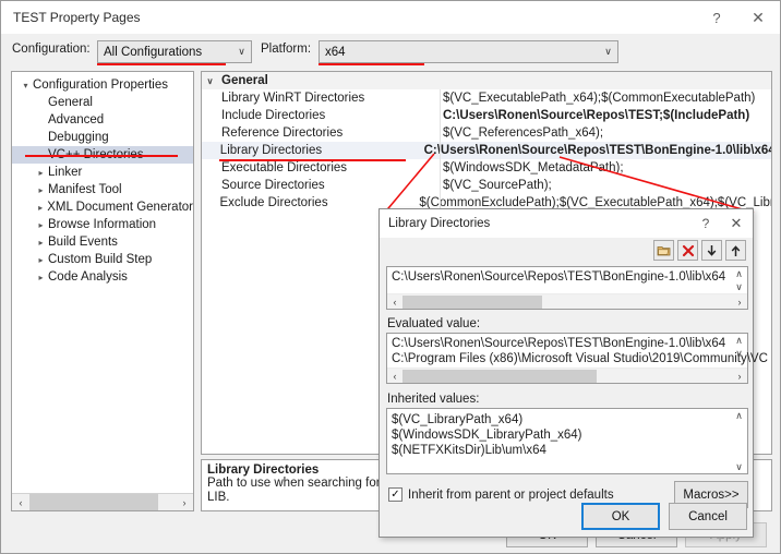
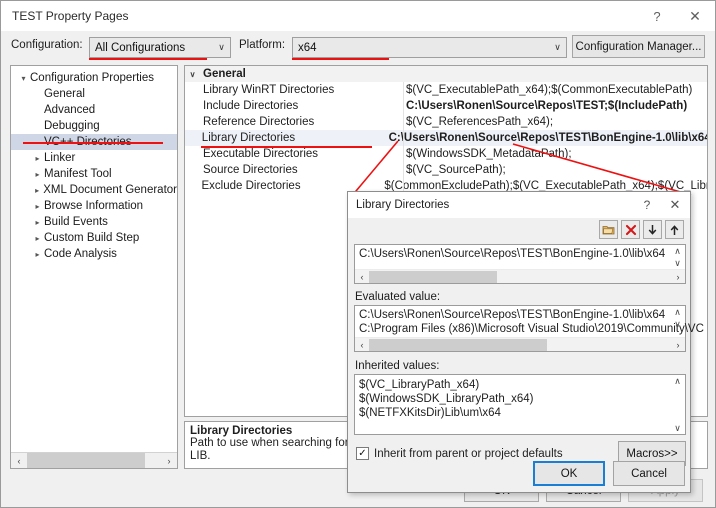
  TEST Property Pages
  ?
  ✕
  Configuration:
  All Configurations
  ∨
  Platform:
  x64
  ∨
+ Configuration Manager...
  ▾
  Configuration Properties
  General
  Advanced
  Debugging
  ▸
  Linker
  ▸
  Manifest Tool
  ▸
  XML Document Generator
  ▸
  Browse Information
  ▸
  Build Events
  ▸
  Custom Build Step
  ▸
  Code Analysis
  ‹
  ›
  ∨
  General
  Library WinRT Directories
  $(VC_ExecutablePath_x64);$(CommonExecutablePath)
  Include Directories
  C:\Users\Ronen\Source\Repos\TEST;$(IncludePath)
  Reference Directories
  $(VC_ReferencesPath_x64);
  Library Directories
  C:Users\Ronen\Source\Repos\TEST\BonEngine-1.0\lib\x6
  Executable Directories
  $(WindowsSDK_MetadataPath);
  Source Directories
  $(VC_SourcePath);
  Exclude Directories
  $(CommonExcludePath);$(VC_ExecutablePath_x64);(VC_Lib
  Library Directories
  Path to use when searching fo
  LIB.
  Library Directories
  ?
  ✕
  C:\Users\Ronen\Source\Repos\TEST\BonEngine-1.0\lib\x64
  ∧
  ∨
  ‹
  ›
  Evaluated value:
  C:\Users\Ronen\Source\Repos\TEST\BonEngine-1.0\lib\x64
  C:\Program Files (x86)\Microsoft Visual Studio\2019\Community\VC
  ∧
  ∨
  ‹
  ›
  Inherited values:
  $(VC_LibraryPath_x64)
  $(WindowsSDK_LibraryPath_x64)
  $(NETFXKitsDir)Lib\um\x64
  ∧
  ∨
  ✓
  Inherit from parent or project defaults
  Macros>>
  OK
  Cancel
